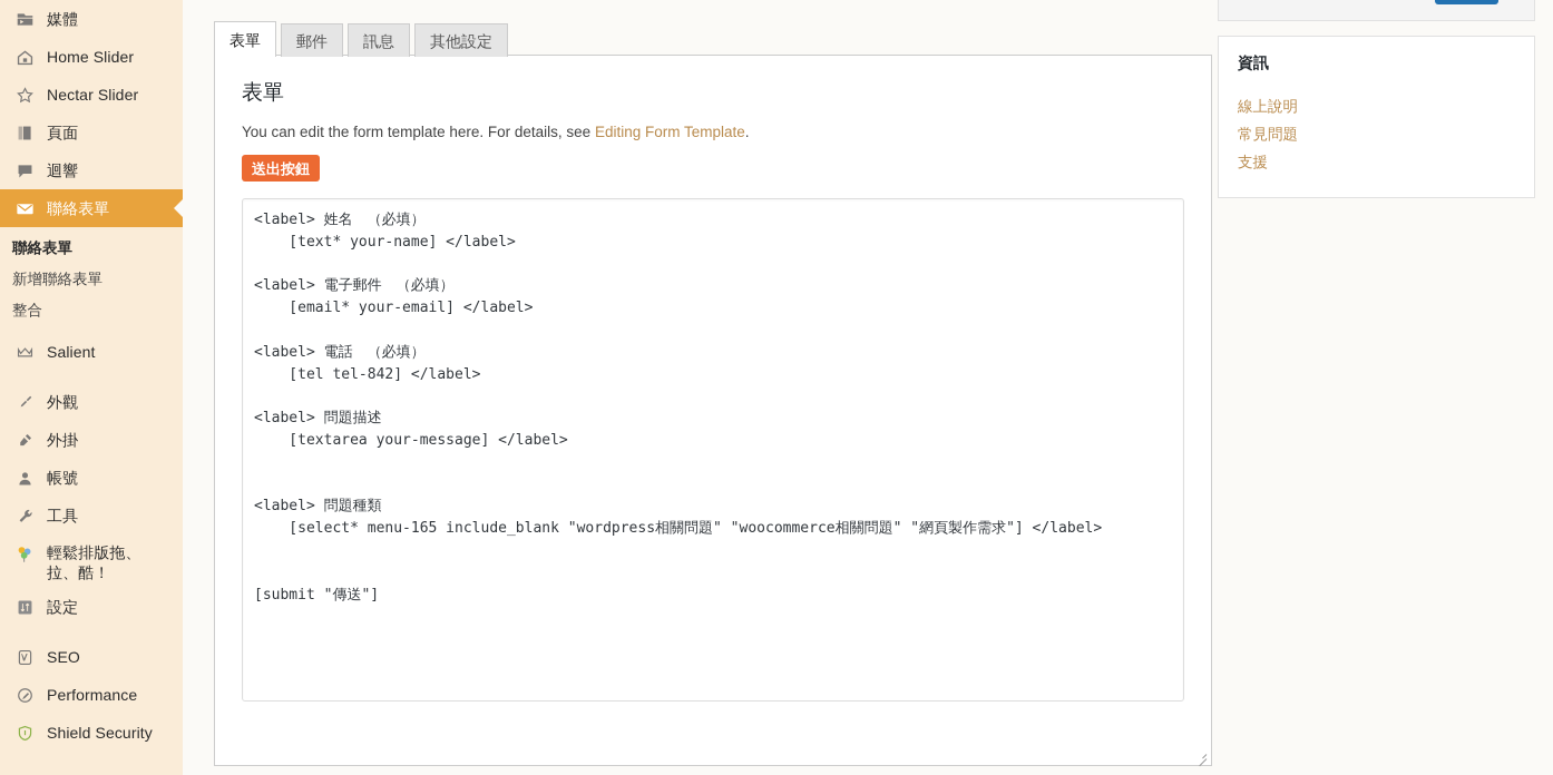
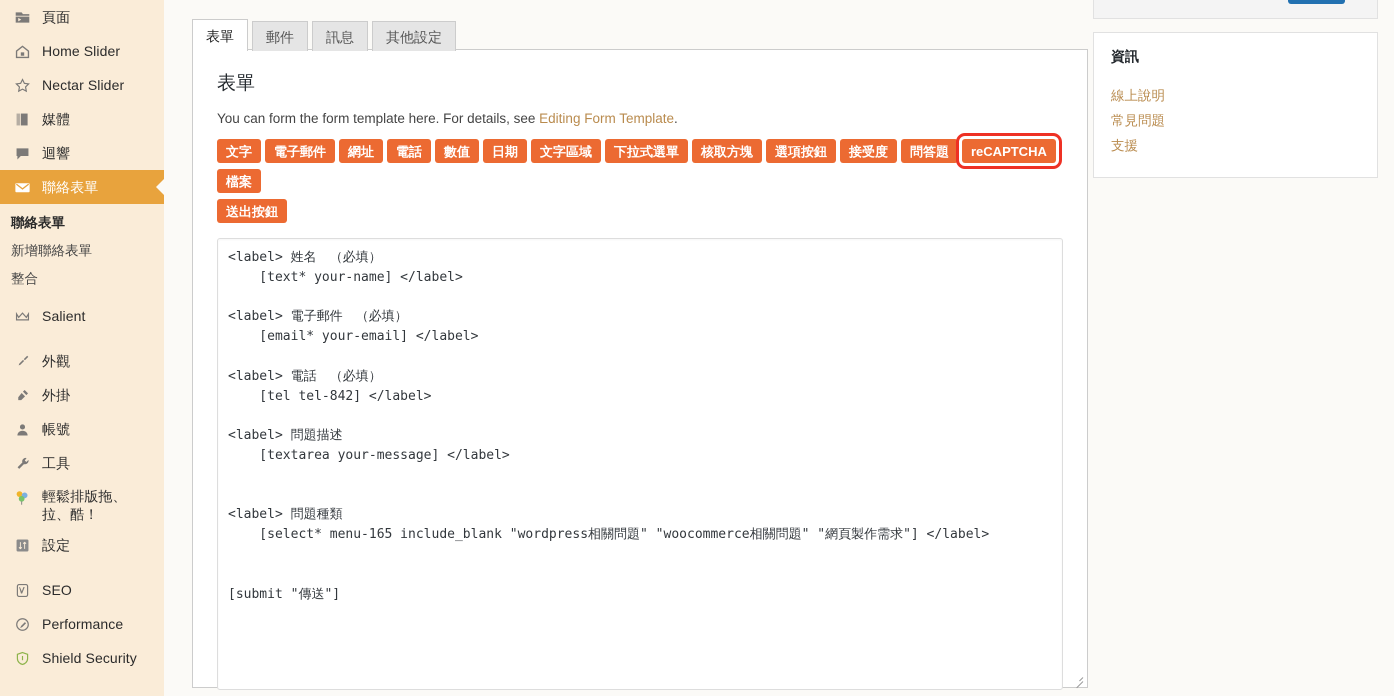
- 媒體
+ 頁面
  Home Slider
  Nectar Slider
- 頁面
+ 媒體
  迴響
  聯絡表單
  聯絡表單
  新增聯絡表單
  整合
  Salient
  外觀
  外掛
  帳號
  工具
  輕鬆排版拖、拉、酷！
  設定
  SEO
  Performance
  Shield Security
  表單
  郵件
  訊息
  其他設定
  表單
- You can edit the form template here. For details, see Editing Form Template.
+ You can form the form template here. For details, see Editing Form Template.
+ 文字
+ 電子郵件
+ 網址
+ 電話
+ 數值
+ 日期
+ 文字區域
+ 下拉式選單
+ 核取方塊
+ 選項按鈕
+ 接受度
+ 問答題
+ reCAPTCHA
+ 檔案
  送出按鈕
  <label> 姓名 （必填）
  [text* your-name] </label>
  <label> 電子郵件 （必填）
  [email* your-email] </label>
  <label> 電話 （必填）
  [tel tel-842] </label>
  <label> 問題描述
  [textarea your-message] </label>
  <label> 問題種類
  [select* menu-165 include_blank "wordpress相關問題" "woocommerce相關問題" "網頁製作需求"] </label>
  [submit "傳送"]
  資訊
  線上說明
  常見問題
  支援
